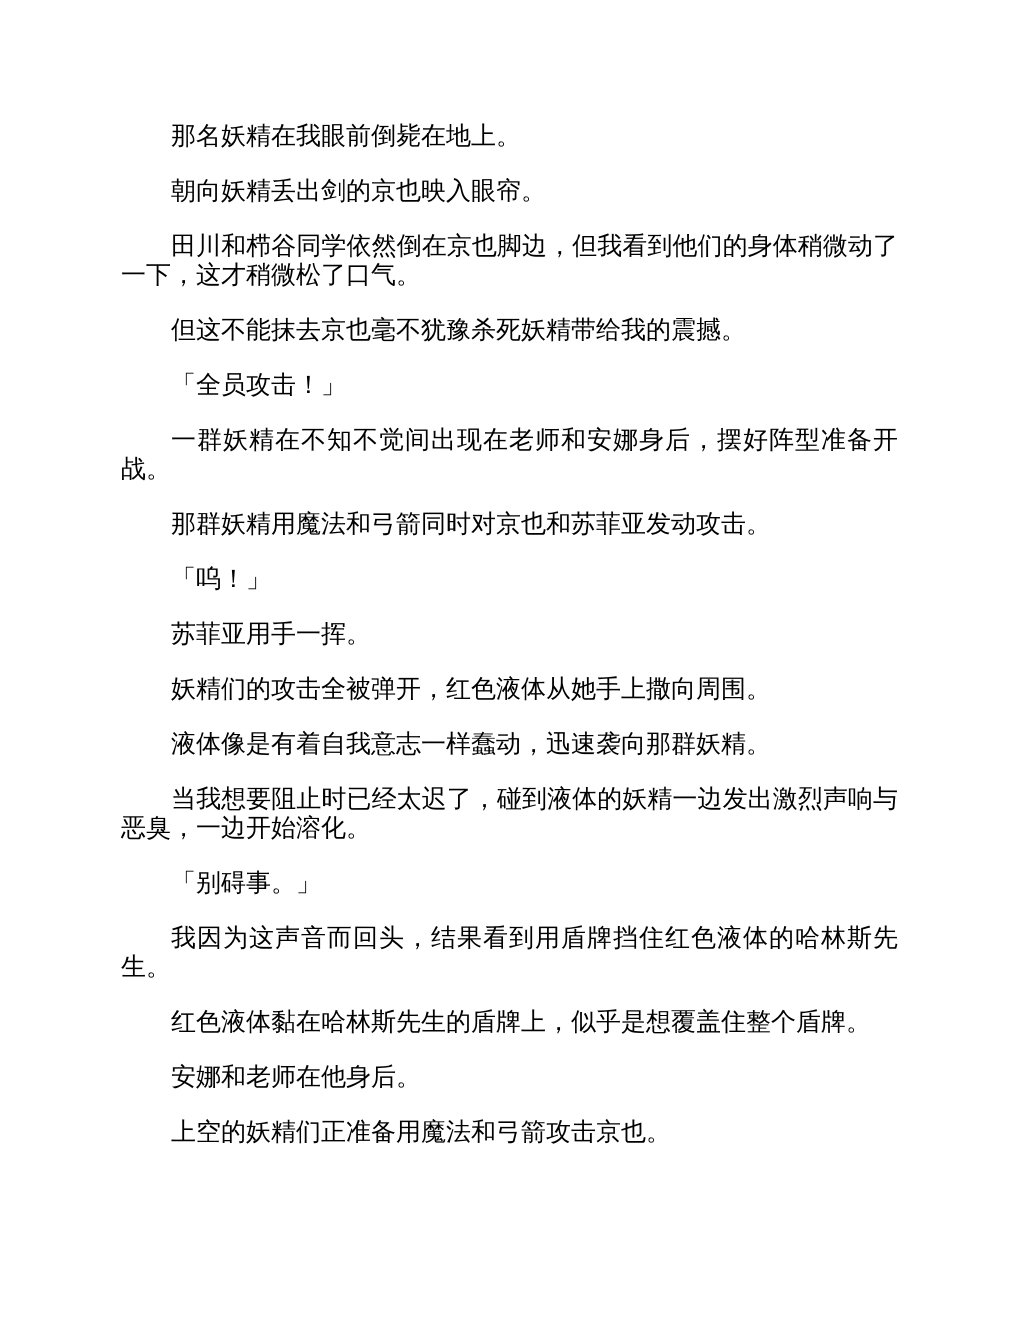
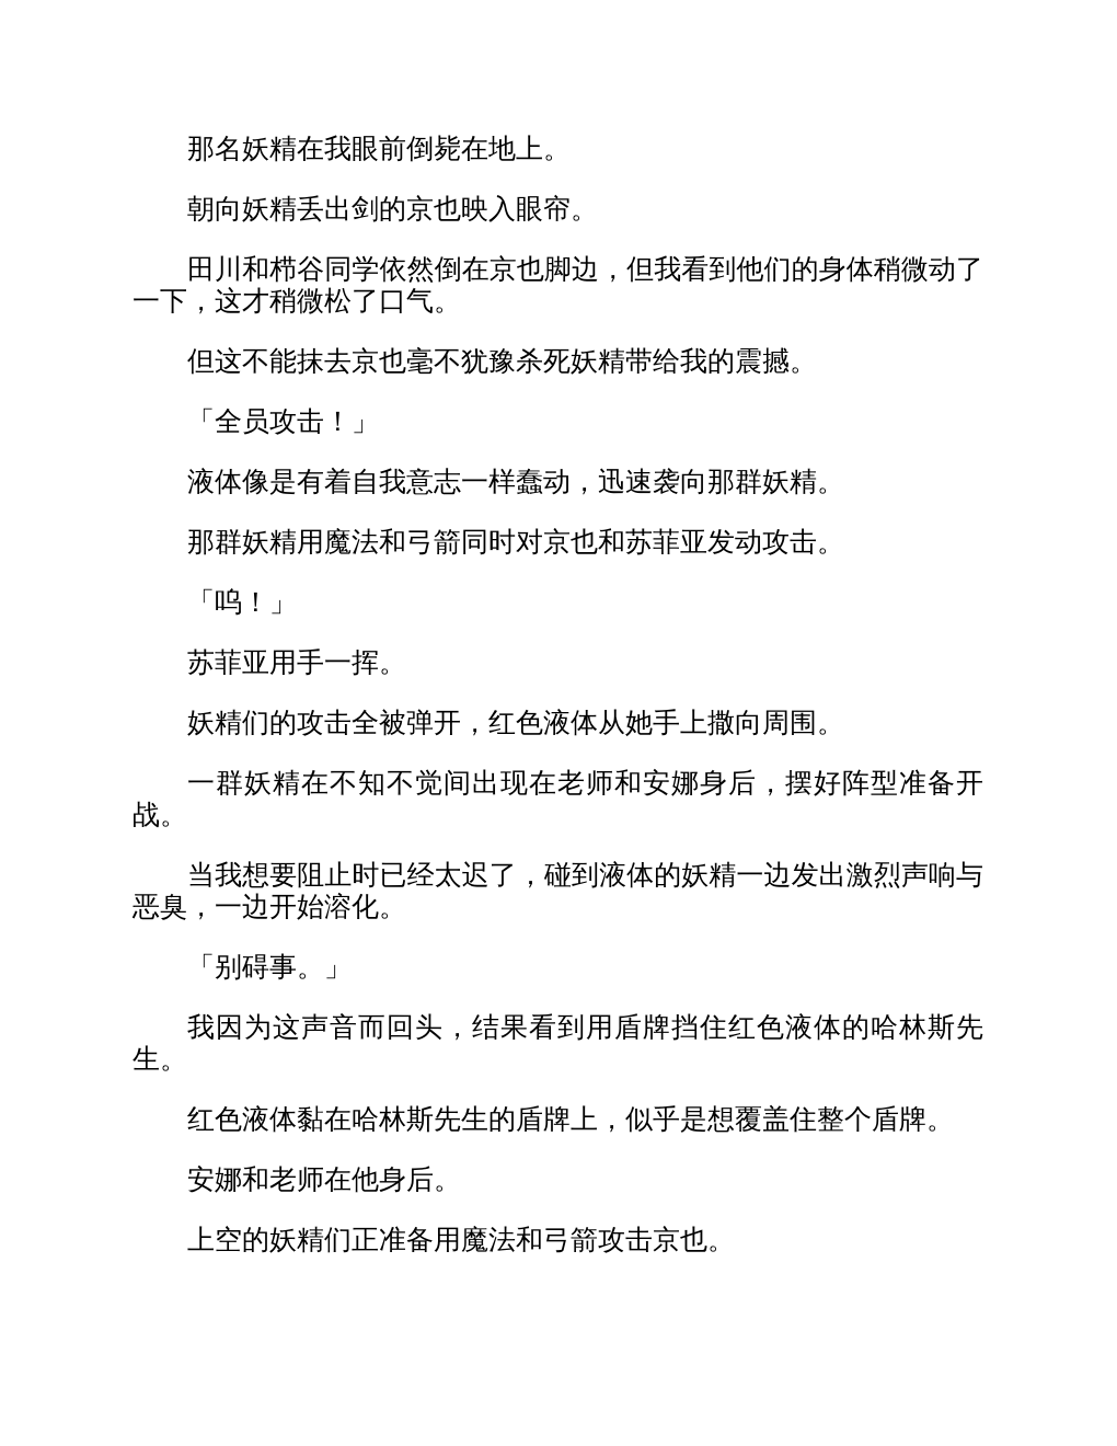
  那名妖精在我眼前倒毙在地上。
  朝向妖精丢出剑的京也映入眼帘。
  田川和栉谷同学依然倒在京也脚边，但我看到他们的身体稍微动了一下，这才稍微松了口气。
  但这不能抹去京也毫不犹豫杀死妖精带给我的震撼。
  「全员攻击！」
- 一群妖精在不知不觉间出现在老师和安娜身后，摆好阵型准备开战。
+ 液体像是有着自我意志一样蠢动，迅速袭向那群妖精。
  那群妖精用魔法和弓箭同时对京也和苏菲亚发动攻击。
  「呜！」
  苏菲亚用手一挥。
  妖精们的攻击全被弹开，红色液体从她手上撒向周围。
- 液体像是有着自我意志一样蠢动，迅速袭向那群妖精。
+ 一群妖精在不知不觉间出现在老师和安娜身后，摆好阵型准备开战。
  当我想要阻止时已经太迟了，碰到液体的妖精一边发出激烈声响与恶臭，一边开始溶化。
  「别碍事。」
  我因为这声音而回头，结果看到用盾牌挡住红色液体的哈林斯先生。
  红色液体黏在哈林斯先生的盾牌上，似乎是想覆盖住整个盾牌。
  安娜和老师在他身后。
  上空的妖精们正准备用魔法和弓箭攻击京也。
